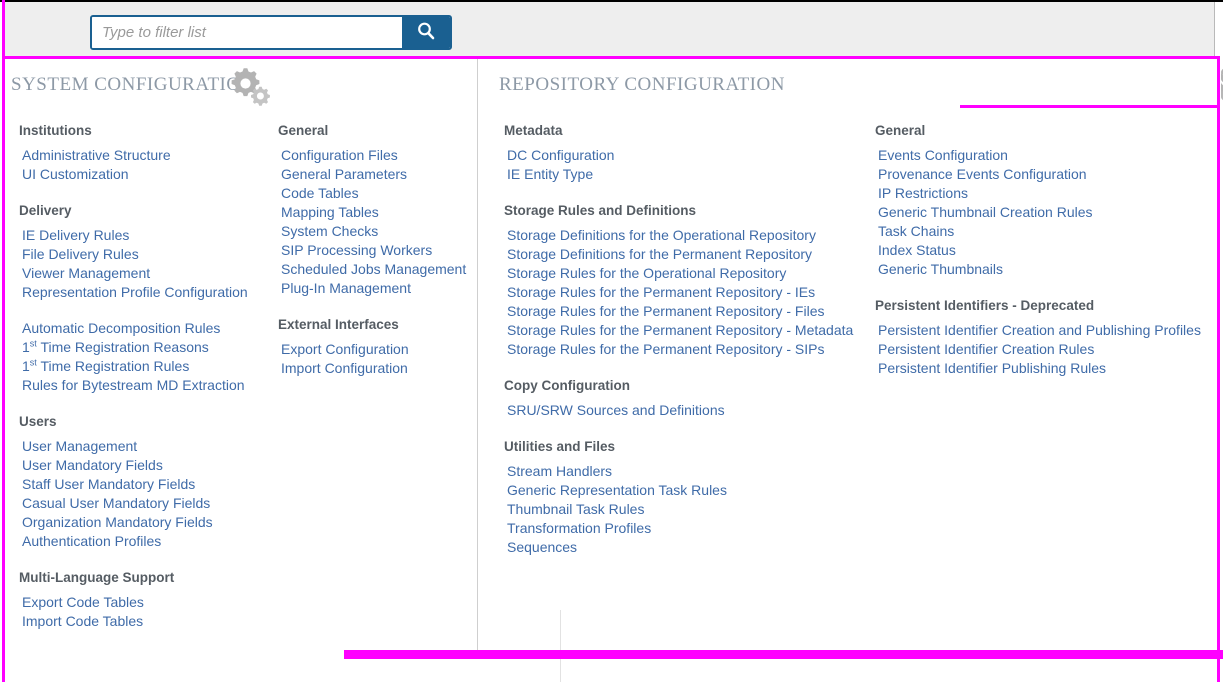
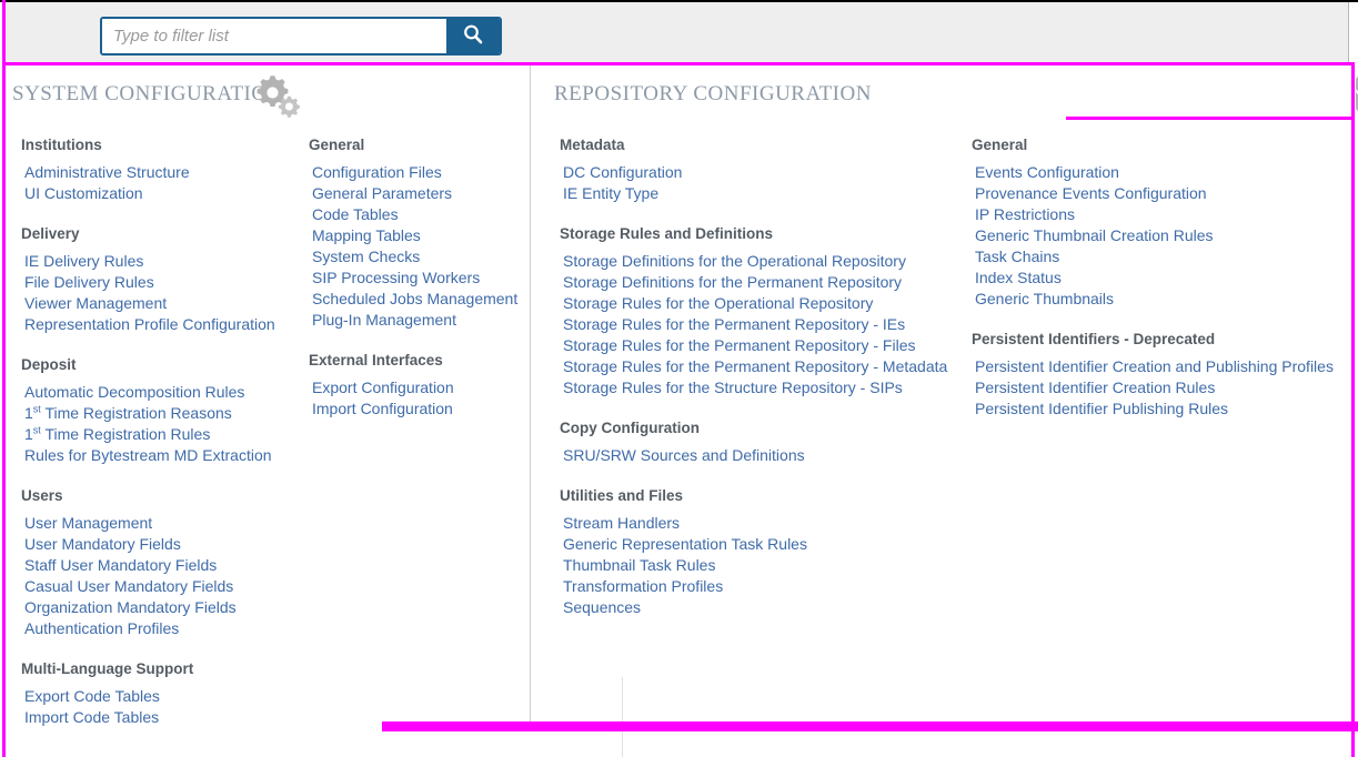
  Type to filter list
  SYSTEM CONFIGURATI
  Institutions
  Administrative Structure
  UI Customization
  Delivery
  IE Delivery Rules
  File Delivery Rules
  Viewer Management
  Representation Profile Configuration
+ Deposit
  Automatic Decomposition Rules
  1st Time Registration Reasons
  1st Time Registration Rules
  Rules for Bytestream MD Extraction
  Users
  User Management
  User Mandatory Fields
  Staff User Mandatory Fields
  Casual User Mandatory Fields
  Organization Mandatory Fields
  Authentication Profiles
  Multi-Language Support
  Export Code Tables
  Import Code Tables
  General
  Configuration Files
  General Parameters
  Code Tables
  Mapping Tables
  System Checks
  SIP Processing Workers
  Scheduled Jobs Management
  Plug-In Management
  External Interfaces
  Export Configuration
  Import Configuration
  REPOSITORY CONFIGURATION
  Metadata
  DC Configuration
  IE Entity Type
  Storage Rules and Definitions
  Storage Definitions for the Operational Repository
  Storage Definitions for the Permanent Repository
  Storage Rules for the Operational Repository
  Storage Rules for the Permanent Repository - IEs
  Storage Rules for the Permanent Repository - Files
  Storage Rules for the Permanent Repository - Metadata
- Storage Rules for the Permanent Repository - SIPs
+ Storage Rules for the Structure Repository - SIPs
  Copy Configuration
  SRU/SRW Sources and Definitions
  Utilities and Files
  Stream Handlers
  Generic Representation Task Rules
  Thumbnail Task Rules
  Transformation Profiles
  Sequences
  General
  Events Configuration
  Provenance Events Configuration
  IP Restrictions
  Generic Thumbnail Creation Rules
  Task Chains
  Index Status
  Generic Thumbnails
  Persistent Identifiers - Deprecated
  Persistent Identifier Creation and Publishing Profiles
  Persistent Identifier Creation Rules
  Persistent Identifier Publishing Rules
